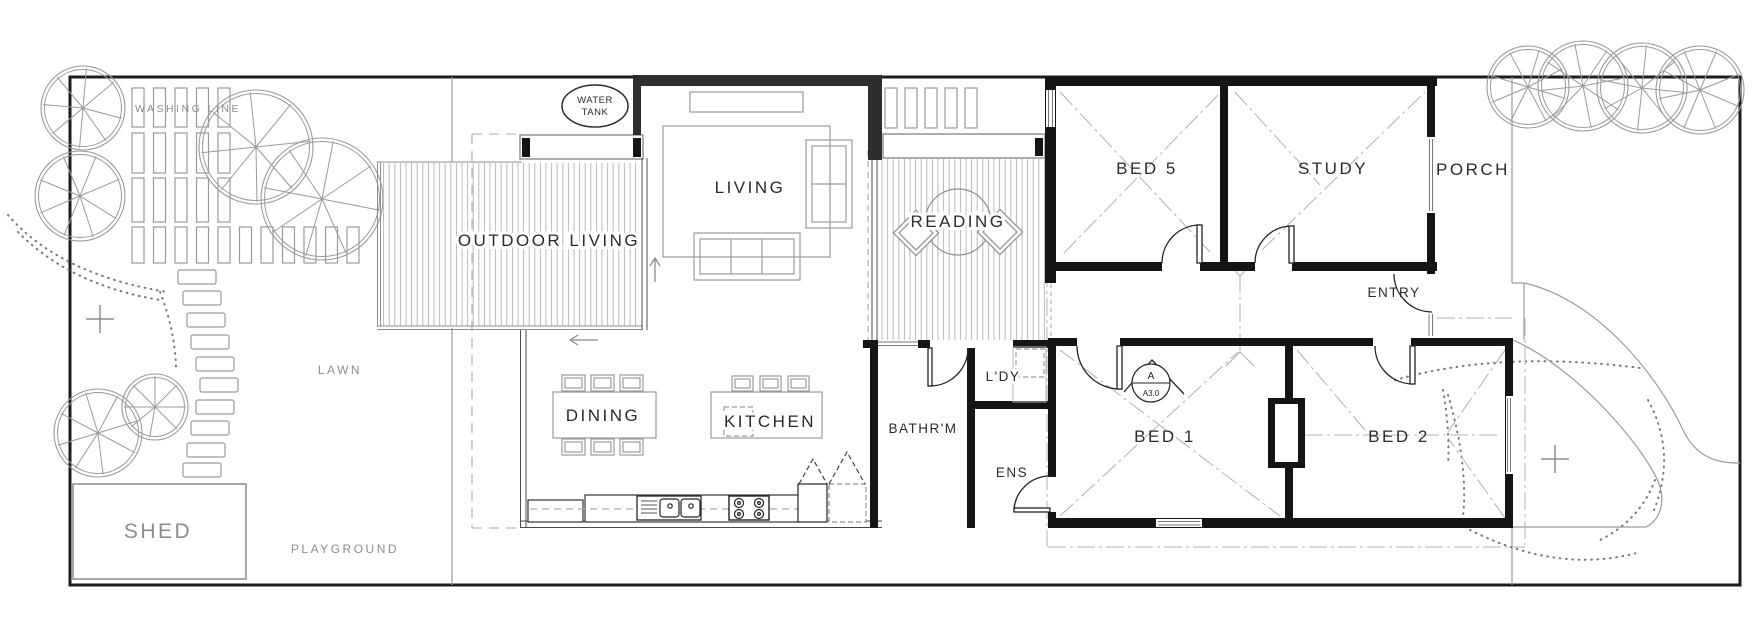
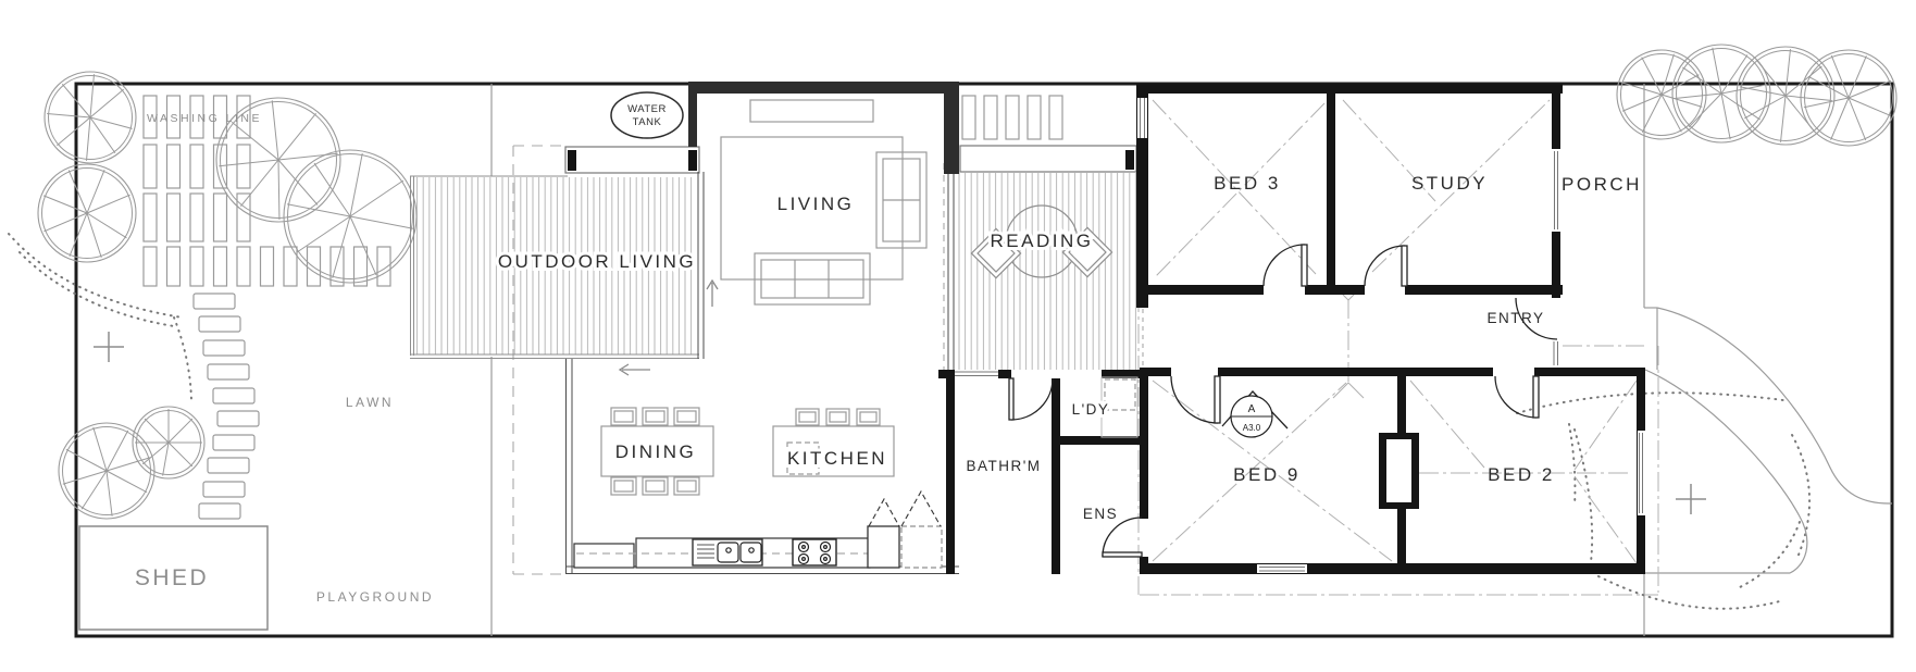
  WASHING LINE
  LAWN
  SHED
  PLAYGROUND
  WATER
  TANK
  OUTDOOR LIVING
  LIVING
  READING
  DINING
  KITCHEN
- BED 5
+ BED 3
  STUDY
  PORCH
  ENTRY
  L'DY
  BATHR'M
  ENS
- BED 1
+ BED 9
  BED 2
  A
  A3.0
